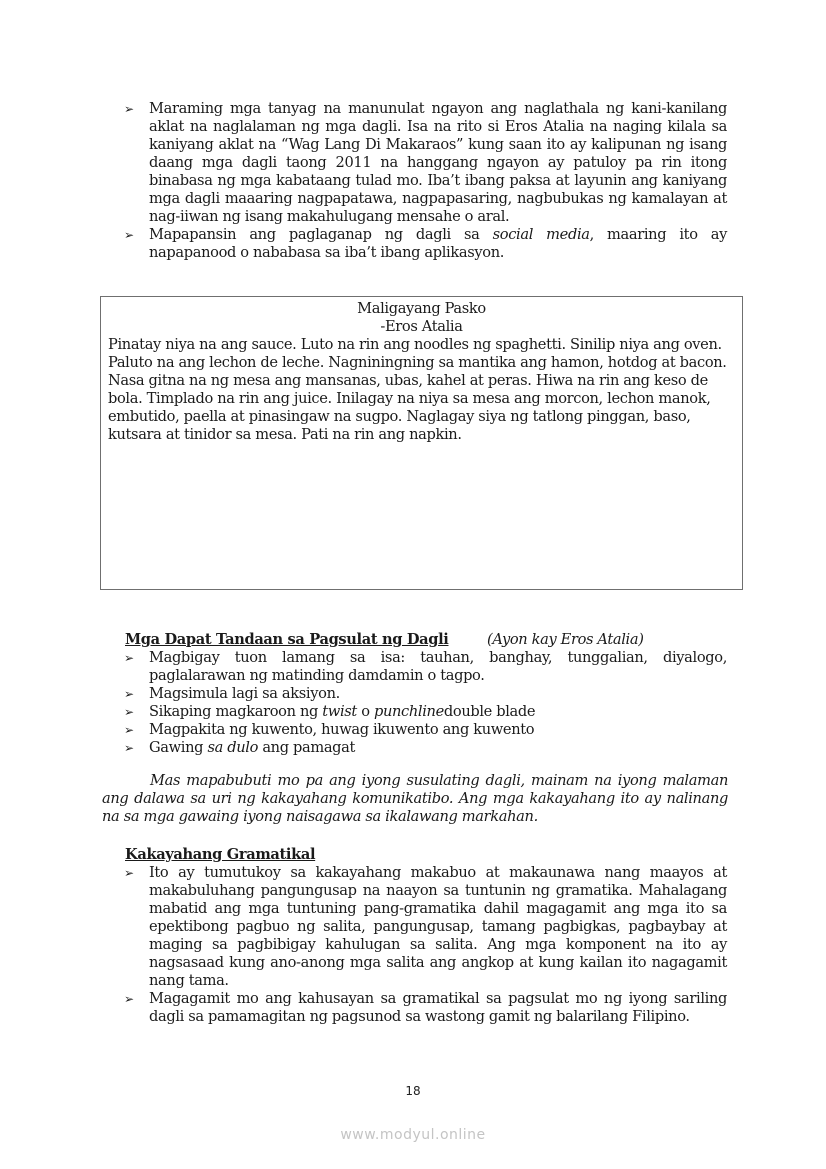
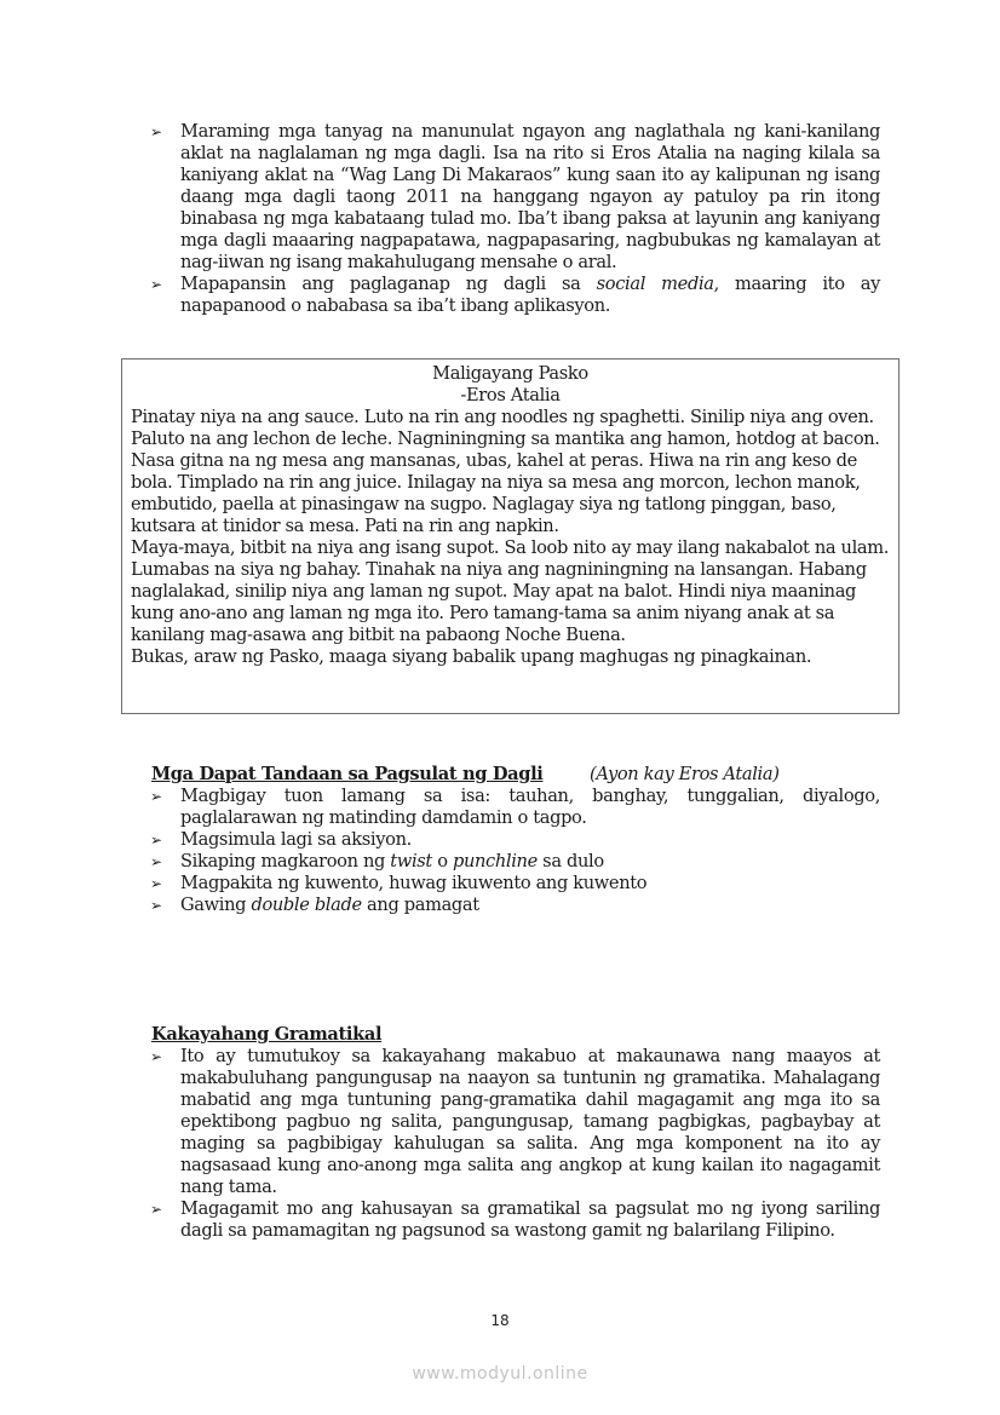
  ➢
  Maraming mga tanyag na manunulat ngayon ang naglathala ng kani-kanilang aklat na naglalaman ng mga dagli. Isa na rito si Eros Atalia na naging kilala sa kaniyang aklat na “Wag Lang Di Makaraos” kung saan ito ay kalipunan ng isang daang mga dagli taong 2011 na hanggang ngayon ay patuloy pa rin itong binabasa ng mga kabataang tulad mo. Iba’t ibang paksa at layunin ang kaniyang mga dagli maaaring nagpapatawa, nagpapasaring, nagbubukas ng kamalayan at nag-iiwan ng isang makahulugang mensahe o aral.
  ➢
  Mapapansin ang paglaganap ng dagli sa social media, maaring ito ay napapanood o nababasa sa iba’t ibang aplikasyon.
  Maligayang Pasko
  -Eros Atalia
  Pinatay niya na ang sauce. Luto na rin ang noodles ng spaghetti. Sinilip niya ang oven. Paluto na ang lechon de leche. Nagniningning sa mantika ang hamon, hotdog at bacon. Nasa gitna na ng mesa ang mansanas, ubas, kahel at peras. Hiwa na rin ang keso de bola. Timplado na rin ang juice. Inilagay na niya sa mesa ang morcon, lechon manok, embutido, paella at pinasingaw na sugpo. Naglagay siya ng tatlong pinggan, baso, kutsara at tinidor sa mesa. Pati na rin ang napkin.
+ Maya-maya, bitbit na niya ang isang supot. Sa loob nito ay may ilang nakabalot na ulam.
+ Lumabas na siya ng bahay. Tinahak na niya ang nagniningning na lansangan. Habang naglalakad, sinilip niya ang laman ng supot. May apat na balot. Hindi niya maaninag kung ano-ano ang laman ng mga ito. Pero tamang-tama sa anim niyang anak at sa kanilang mag-asawa ang bitbit na pabaong Noche Buena.
+ Bukas, araw ng Pasko, maaga siyang babalik upang maghugas ng pinagkainan.
  Mga Dapat Tandaan sa Pagsulat ng Dagli
  (Ayon kay Eros Atalia)
  ➢
  Magbigay tuon lamang sa isa: tauhan, banghay, tunggalian, diyalogo, paglalarawan ng matinding damdamin o tagpo.
  ➢
  Magsimula lagi sa aksiyon.
  ➢
- Sikaping magkaroon ng twist o punchlinedouble blade
+ Sikaping magkaroon ng twist o punchline sa dulo
  ➢
  Magpakita ng kuwento, huwag ikuwento ang kuwento
  ➢
- Gawing sa dulo ang pamagat
+ Gawing double blade ang pamagat
- Mas mapabubuti mo pa ang iyong susulating dagli, mainam na iyong malaman ang dalawa sa uri ng kakayahang komunikatibo. Ang mga kakayahang ito ay nalinang na sa mga gawaing iyong naisagawa sa ikalawang markahan.
  Kakayahang Gramatikal
  ➢
  Ito ay tumutukoy sa kakayahang makabuo at makaunawa nang maayos at makabuluhang pangungusap na naayon sa tuntunin ng gramatika. Mahalagang mabatid ang mga tuntuning pang-gramatika dahil magagamit ang mga ito sa epektibong pagbuo ng salita, pangungusap, tamang pagbigkas, pagbaybay at maging sa pagbibigay kahulugan sa salita. Ang mga komponent na ito ay nagsasaad kung ano-anong mga salita ang angkop at kung kailan ito nagagamit nang tama.
  ➢
  Magagamit mo ang kahusayan sa gramatikal sa pagsulat mo ng iyong sariling dagli sa pamamagitan ng pagsunod sa wastong gamit ng balarilang Filipino.
  18
  www.modyul.online
